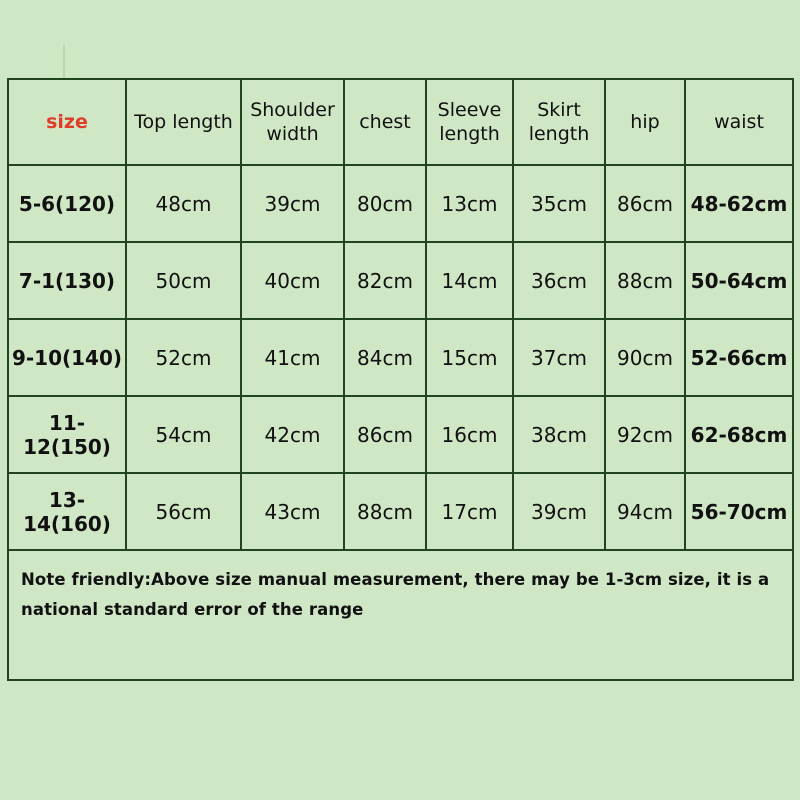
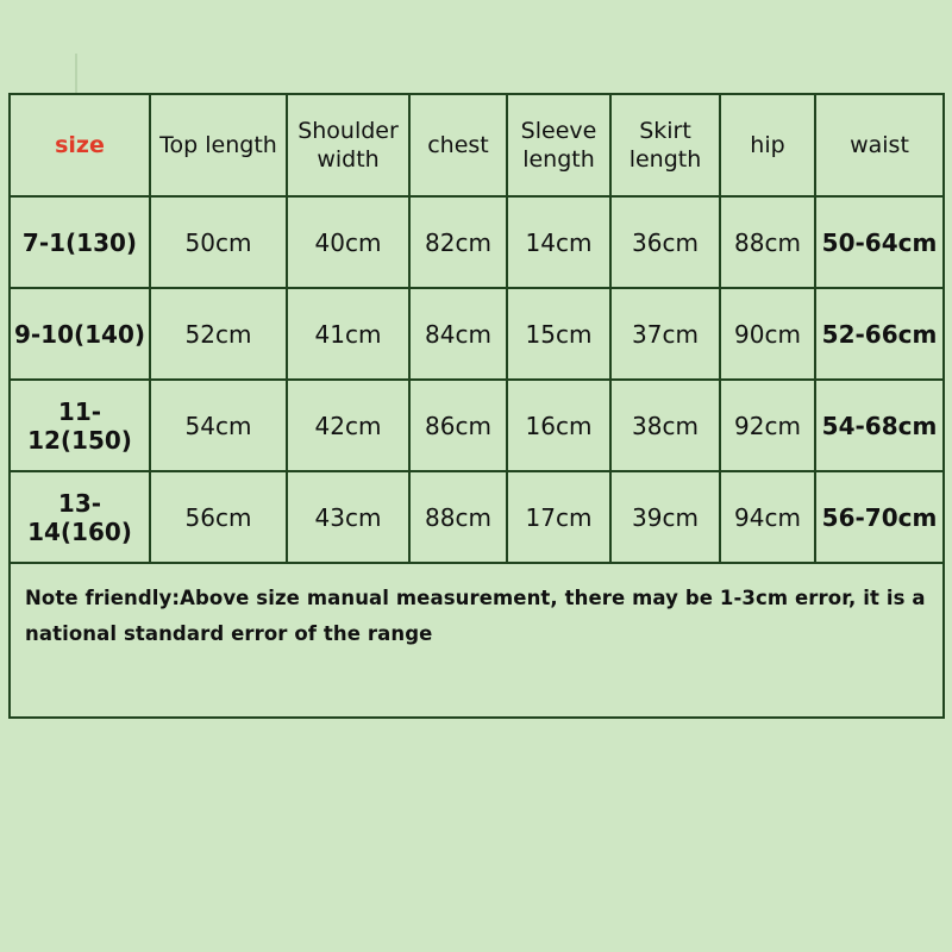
  size	Top length	Shoulder width	chest	Sleeve length	Skirt length	hip	waist
- 5-6(120)	48cm	39cm	80cm	13cm	35cm	86cm	48-62cm
  7-1(130)	50cm	40cm	82cm	14cm	36cm	88cm	50-64cm
  9-10(140)	52cm	41cm	84cm	15cm	37cm	90cm	52-66cm
- 11-12(150)	54cm	42cm	86cm	16cm	38cm	92cm	62-68cm
+ 11-12(150)	54cm	42cm	86cm	16cm	38cm	92cm	54-68cm
  13-14(160)	56cm	43cm	88cm	17cm	39cm	94cm	56-70cm
- Note friendly:Above size manual measurement, there may be 1-3cm size, it is a national standard error of the range
+ Note friendly:Above size manual measurement, there may be 1-3cm error, it is a national standard error of the range
